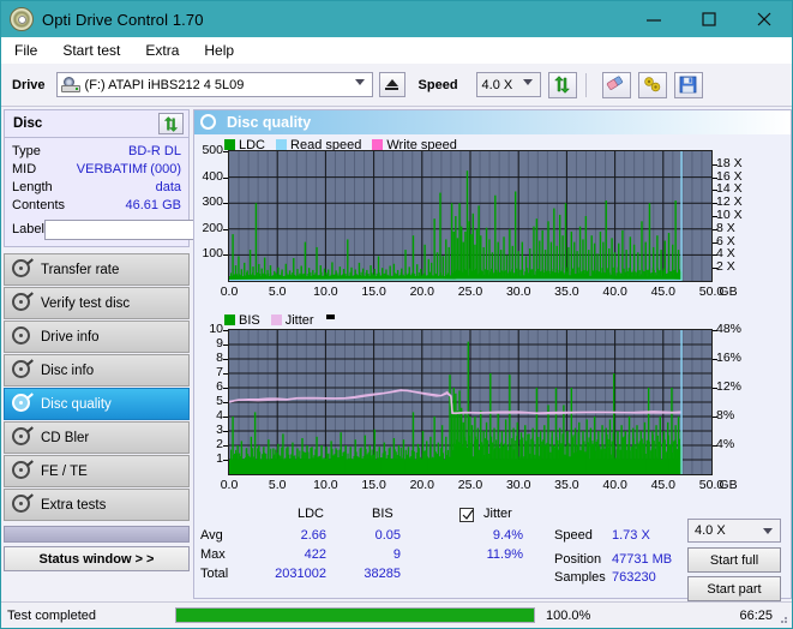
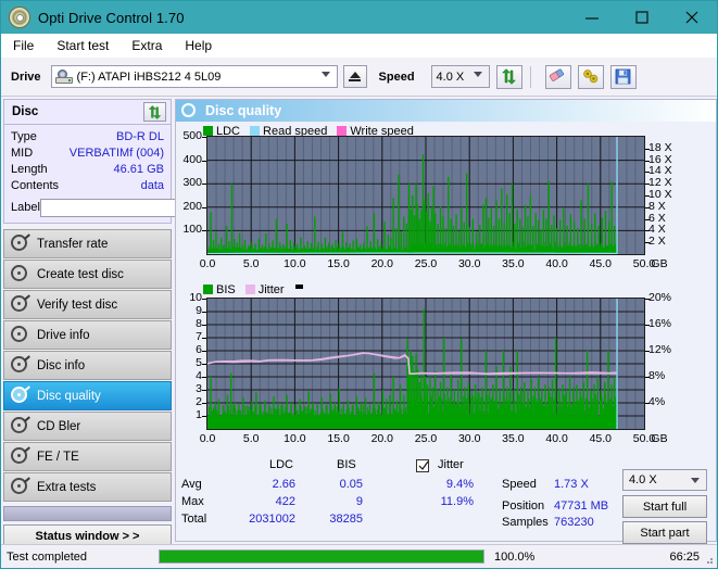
  Opti Drive Control 1.70
  File
  Start test
  Extra
  Help
  Drive
  (F:) ATAPI iHBS212 4 5L09
  Speed
  4.0 X
  Disc
  Type
  BD-R DL
  MID
- VERBATIMf (000)
+ VERBATIMf (004)
  Length
- data
+ 46.61 GB
  Contents
- 46.61 GB
+ data
  Label
  Transfer rate
+ Create test disc
  Verify test disc
  Drive info
  Disc info
  Disc quality
  CD Bler
  FE / TE
  Extra tests
  Status window > >
  Disc quality
  LDC
  Read speed
  Write speed
  100
  200
  300
  400
  500
  2 X
  4 X
  6 X
  8 X
  10 X
  12 X
  14 X
  16 X
  18 X
  0.0
  5.0
  10.0
  15.0
  20.0
  25.0
  30.0
  35.0
  40.0
  45.0
  50.0
  GB
  BIS
  Jitter
  1
  2
  3
  4
  5
  6
  7
  8
  9
  10
  4%
  8%
  12%
  16%
- 48%
+ 20%
  0.0
  5.0
  10.0
  15.0
  20.0
  25.0
  30.0
  35.0
  40.0
  45.0
  50.0
  GB
  LDC
  BIS
  Jitter
  Avg
  2.66
  0.05
  9.4%
  Max
  422
  9
  11.9%
  Total
  2031002
  38285
  Speed
  1.73 X
  Position
  47731 MB
  Samples
  763230
  4.0 X
  Start full
  Start part
  Test completed
  100.0%
  66:25
